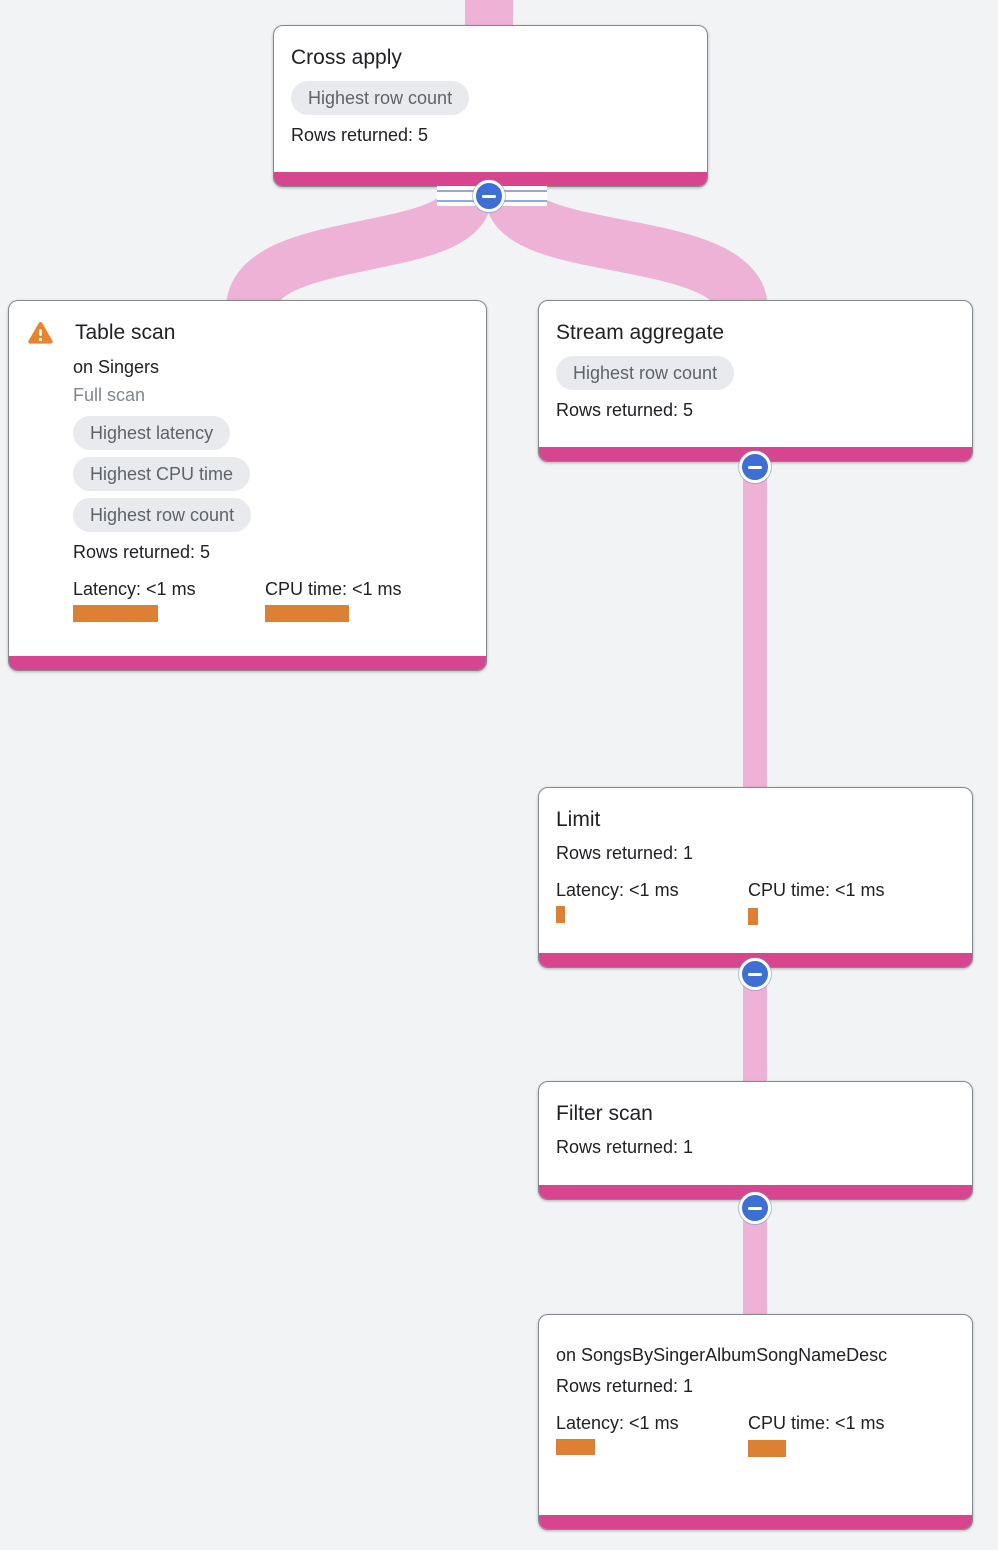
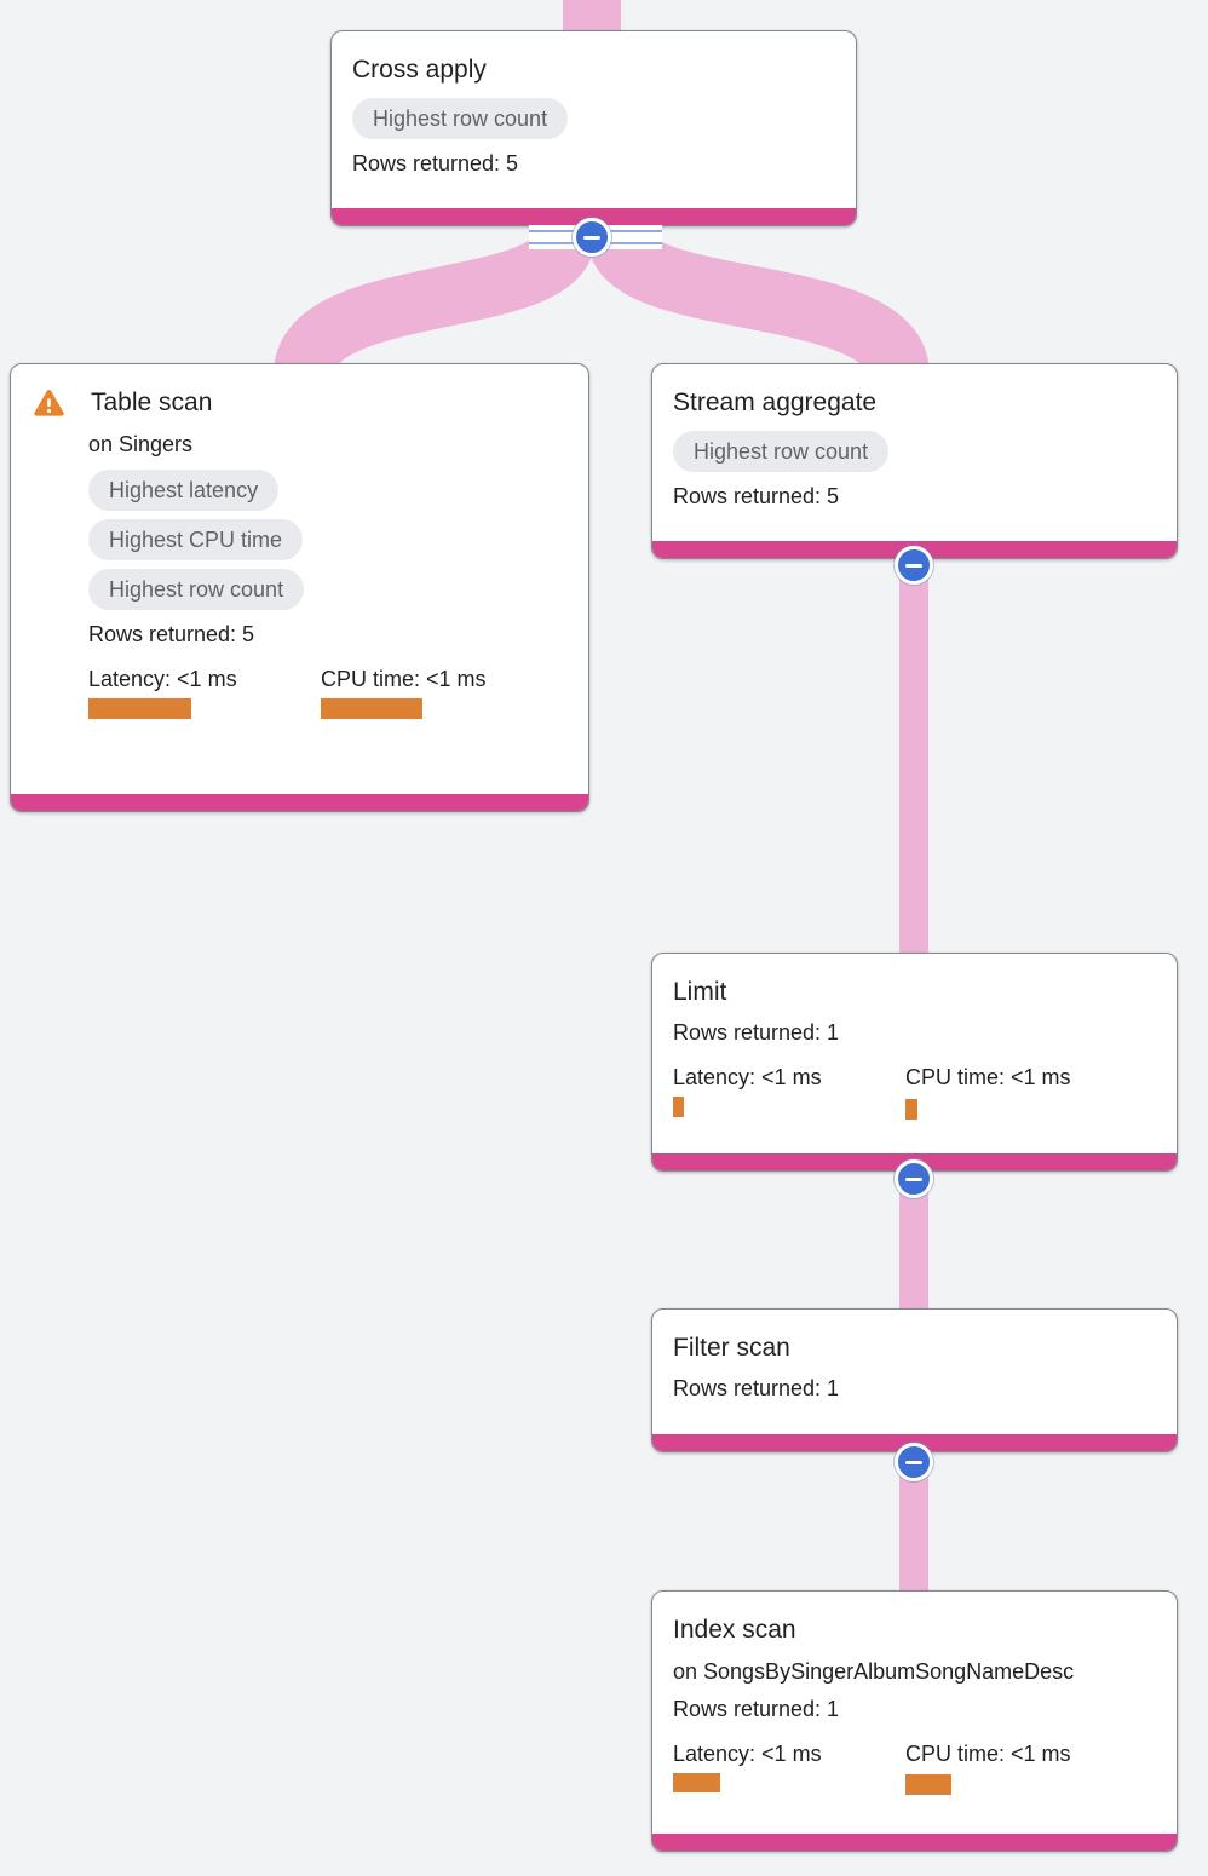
  Cross apply
  Highest row count
  Rows returned: 5
  Table scan
  on Singers
- Full scan
  Highest latency
  Highest CPU time
  Highest row count
  Rows returned: 5
  Latency: <1 ms
  CPU time: <1 ms
  Stream aggregate
  Highest row count
  Rows returned: 5
  Limit
  Rows returned: 1
  Latency: <1 ms
  CPU time: <1 ms
  Filter scan
  Rows returned: 1
+ Index scan
  on SongsBySingerAlbumSongNameDesc
  Rows returned: 1
  Latency: <1 ms
  CPU time: <1 ms
